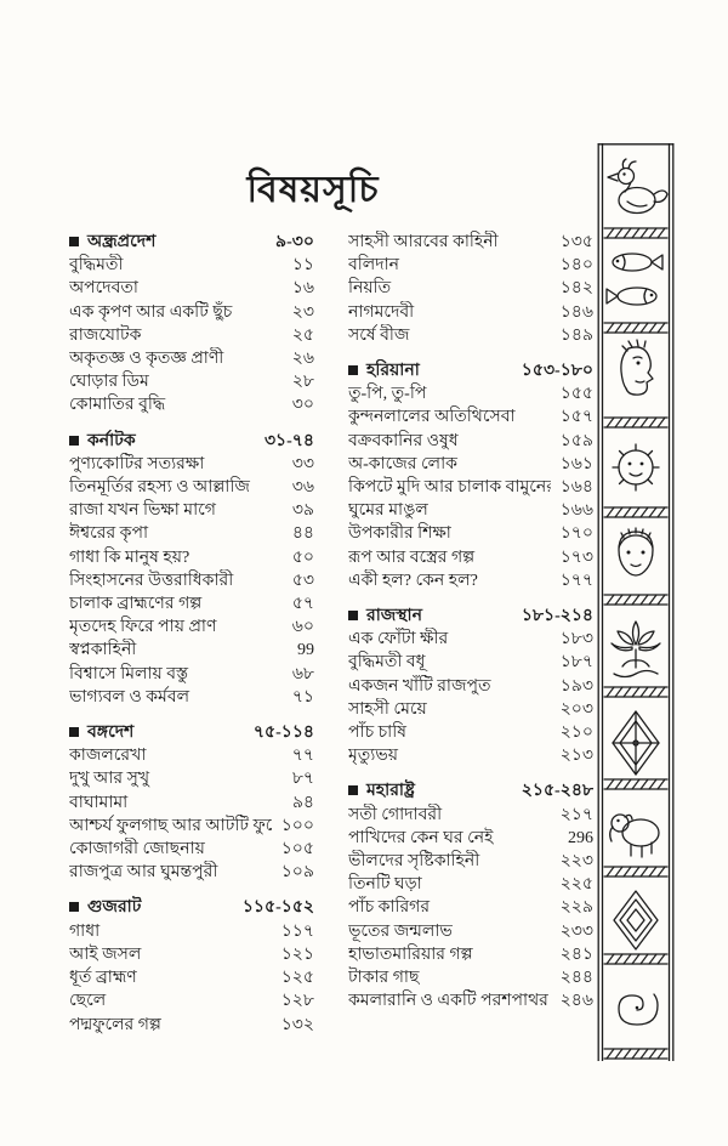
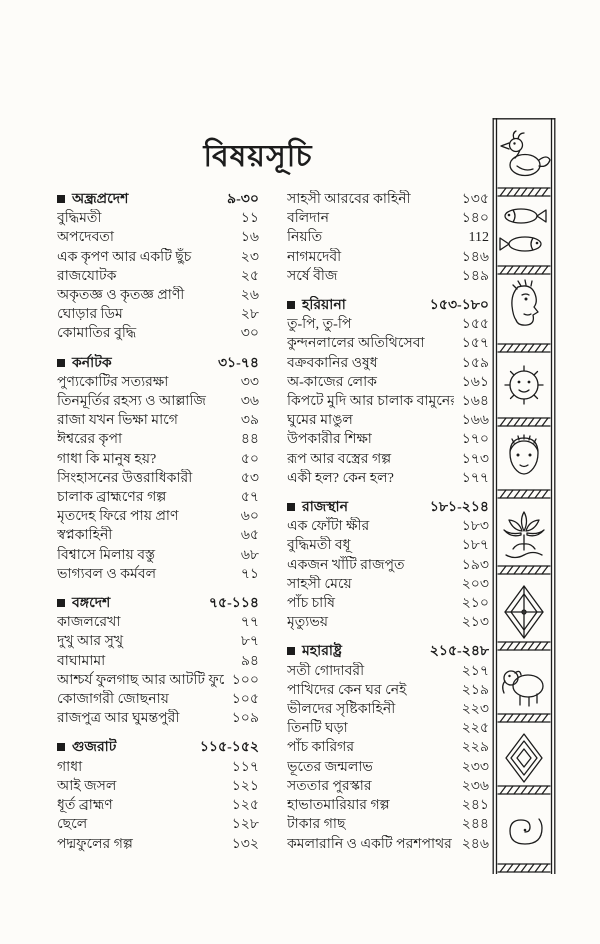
  বিষয়সূচি
  অন্ধ্রপ্রদেশ
  ৯-৩০
  বুদ্ধিমতী
  ১১
  অপদেবতা
  ১৬
  এক কৃপণ আর একটি ছুঁচ
  ২৩
  রাজযোটক
  ২৫
  অকৃতজ্ঞ ও কৃতজ্ঞ প্রাণী
  ২৬
  ঘোড়ার ডিম
  ২৮
  কোমাতির বুদ্ধি
  ৩০
  কর্নাটক
  ৩১-৭৪
  পুণ্যকোটির সত্যরক্ষা
  ৩৩
  তিনমূর্তির রহস্য ও আল্লাজি
  ৩৬
  রাজা যখন ভিক্ষা মাগে
  ৩৯
  ঈশ্বরের কৃপা
  ৪৪
  গাধা কি মানুষ হয়?
  ৫০
  সিংহাসনের উত্তরাধিকারী
  ৫৩
  চালাক ব্রাহ্মণের গল্প
  ৫৭
  মৃতদেহ ফিরে পায় প্রাণ
  ৬০
  স্বপ্নকাহিনী
- 99
+ ৬৫
  বিশ্বাসে মিলায় বস্তু
  ৬৮
  ভাগ্যবল ও কর্মবল
  ৭১
  বঙ্গদেশ
  ৭৫-১১৪
  কাজলরেখা
  ৭৭
  দুখু আর সুখু
  ৮৭
  বাঘামামা
  ৯৪
  আশ্চর্য ফুলগাছ আর আটটি ফু
  ১০০
  কোজাগরী জোছনায়
  ১০৫
  রাজপুত্র আর ঘুমন্তপুরী
  ১০৯
  গুজরাট
  ১১৫-১৫২
  গাধা
  ১১৭
  আই জসল
  ১২১
  ধূর্ত ব্রাহ্মণ
  ১২৫
  ছেলে
  ১২৮
  পদ্মফুলের গল্প
  ১৩২
  সাহসী আরবের কাহিনী
  ১৩৫
  বলিদান
  ১৪০
  নিয়তি
- ১৪২
+ 112
  নাগমদেবী
  ১৪৬
  সর্ষে বীজ
  ১৪৯
  হরিয়ানা
  ১৫৩-১৮০
  তু-পি, তু-পি
  ১৫৫
  কুন্দনলালের অতিথিসেবা
  ১৫৭
  বক্রবকানির ওষুধ
  ১৫৯
  অ-কাজের লোক
  ১৬১
  কিপটে মুদি আর চালাক বামুনে
  ১৬৪
  ঘুমের মাঙুল
  ১৬৬
  উপকারীর শিক্ষা
  ১৭০
  রূপ আর বস্ত্রের গল্প
  ১৭৩
  একী হল? কেন হল?
  ১৭৭
  রাজস্থান
  ১৮১-২১৪
  এক ফোঁটা ক্ষীর
  ১৮৩
  বুদ্ধিমতী বধূ
  ১৮৭
  একজন খাঁটি রাজপুত
  ১৯৩
  সাহসী মেয়ে
  ২০৩
  পাঁচ চাষি
  ২১০
  মৃত্যুভয়
  ২১৩
  মহারাষ্ট্র
  ২১৫-২৪৮
  সতী গোদাবরী
  ২১৭
  পাখিদের কেন ঘর নেই
- 296
+ ২১৯
  ভীলদের সৃষ্টিকাহিনী
  ২২৩
  তিনটি ঘড়া
  ২২৫
  পাঁচ কারিগর
  ২২৯
  ভূতের জন্মলাভ
  ২৩৩
+ সততার পুরস্কার
+ ২৩৬
  হাভাতমারিয়ার গল্প
  ২৪১
  টাকার গাছ
  ২৪৪
  কমলারানি ও একটি পরশপাথর
  ২৪৬
